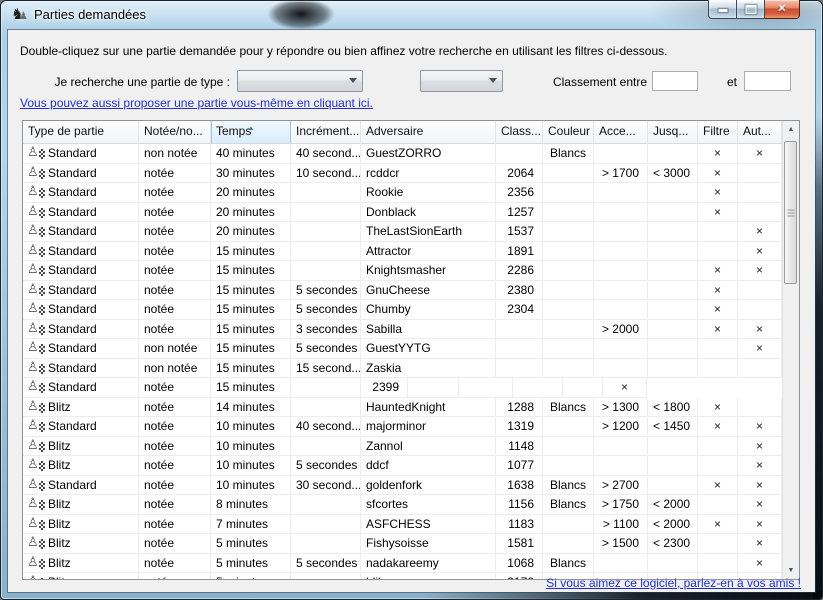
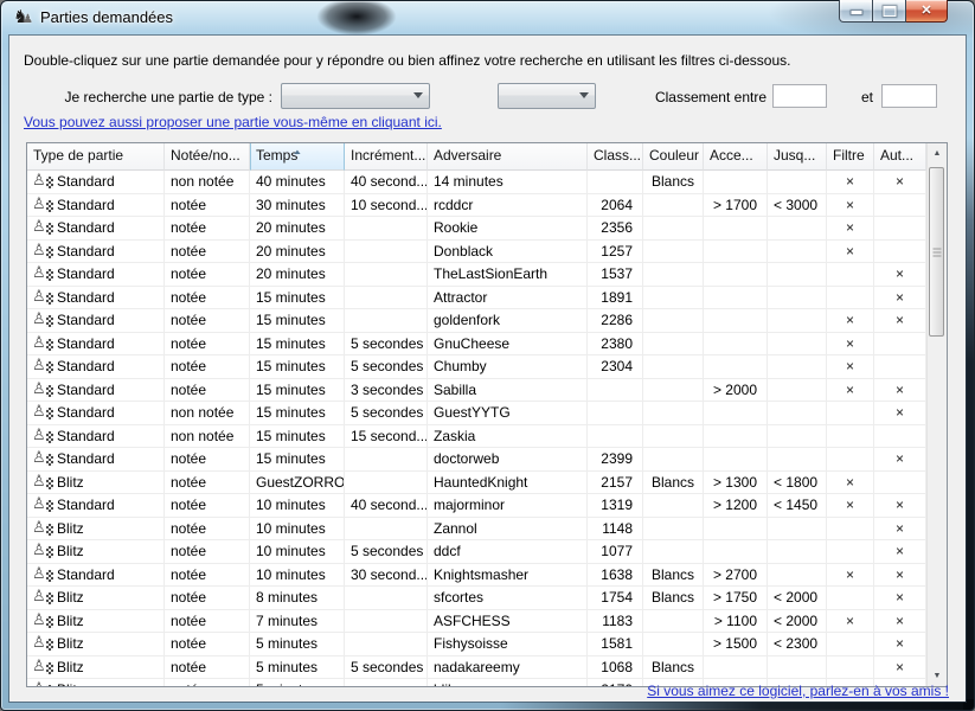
  ♞
  ♟
  Parties demandées
  ✕
  Double-cliquez sur une partie demandée pour y répondre ou bien affinez votre recherche en utilisant les filtres ci-dessous.
  Je recherche une partie de type :
  Classement entre
  et
  Vous pouvez aussi proposer une partie vous-même en cliquant ici.
  Type de partie
  Notée/no...
  Temps
  Incrément...
  Adversaire
  Class...
  Couleur
  Acce...
  Jusq...
  Filtre
  Aut...
  ♙
  Standard
  non notée
  40 minutes
  40 second...
- GuestZORRO
+ 14 minutes
  Blancs
  ×
  ×
  ♙
  Standard
  notée
  30 minutes
  10 second...
  rcddcr
  2064
  > 1700
  < 3000
  ×
  ♙
  Standard
  notée
  20 minutes
  Rookie
  2356
  ×
  ♙
  Standard
  notée
  20 minutes
  Donblack
  1257
  ×
  ♙
  Standard
  notée
  20 minutes
  TheLastSionEarth
  1537
  ×
  ♙
  Standard
  notée
  15 minutes
  Attractor
  1891
  ×
  ♙
  Standard
  notée
  15 minutes
- Knightsmasher
+ goldenfork
  2286
  ×
  ×
  ♙
  Standard
  notée
  15 minutes
  5 secondes
  GnuCheese
  2380
  ×
  ♙
  Standard
  notée
  15 minutes
  5 secondes
  Chumby
  2304
  ×
  ♙
  Standard
  notée
  15 minutes
  3 secondes
  Sabilla
  > 2000
  ×
  ×
  ♙
  Standard
  non notée
  15 minutes
  5 secondes
  GuestYYTG
  ×
  ♙
  Standard
  non notée
  15 minutes
  15 second...
  Zaskia
  ♙
  Standard
  notée
  15 minutes
+ doctorweb
  2399
  ×
  ♙
  Blitz
  notée
- 14 minutes
+ GuestZORRO
  HauntedKnight
- 1288
+ 2157
  Blancs
  > 1300
  < 1800
  ×
  ♙
  Standard
  notée
  10 minutes
  40 second...
  majorminor
  1319
  > 1200
  < 1450
  ×
  ×
  ♙
  Blitz
  notée
  10 minutes
  Zannol
  1148
  ×
  ♙
  Blitz
  notée
  10 minutes
  5 secondes
  ddcf
  1077
  ×
  ♙
  Standard
  notée
  10 minutes
  30 second...
- goldenfork
+ Knightsmasher
  1638
  Blancs
  > 2700
  ×
  ×
  ♙
  Blitz
  notée
  8 minutes
  sfcortes
- 1156
+ 1754
  Blancs
  > 1750
  < 2000
  ×
  ♙
  Blitz
  notée
  7 minutes
  ASFCHESS
  1183
  > 1100
  < 2000
  ×
  ×
  ♙
  Blitz
  notée
  5 minutes
  Fishysoisse
  1581
  > 1500
  < 2300
  ×
  ♙
  Blitz
  notée
  5 minutes
  5 secondes
  nadakareemy
  1068
  Blancs
  ×
  Si vous aimez ce logiciel, parlez-en à vos amis !
